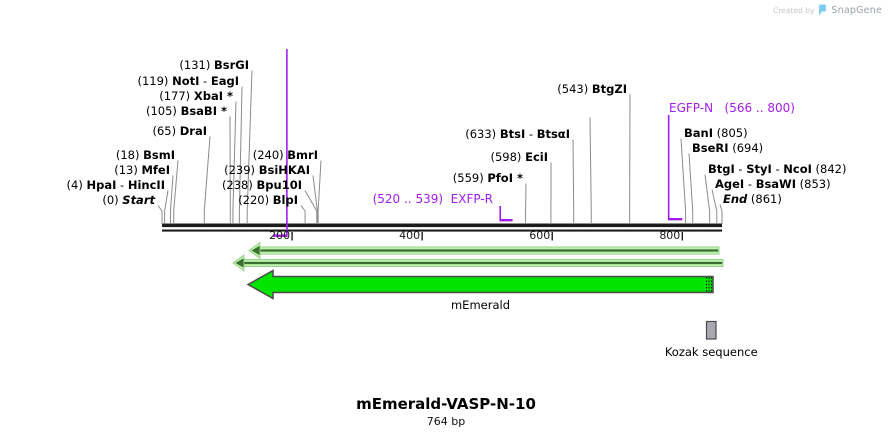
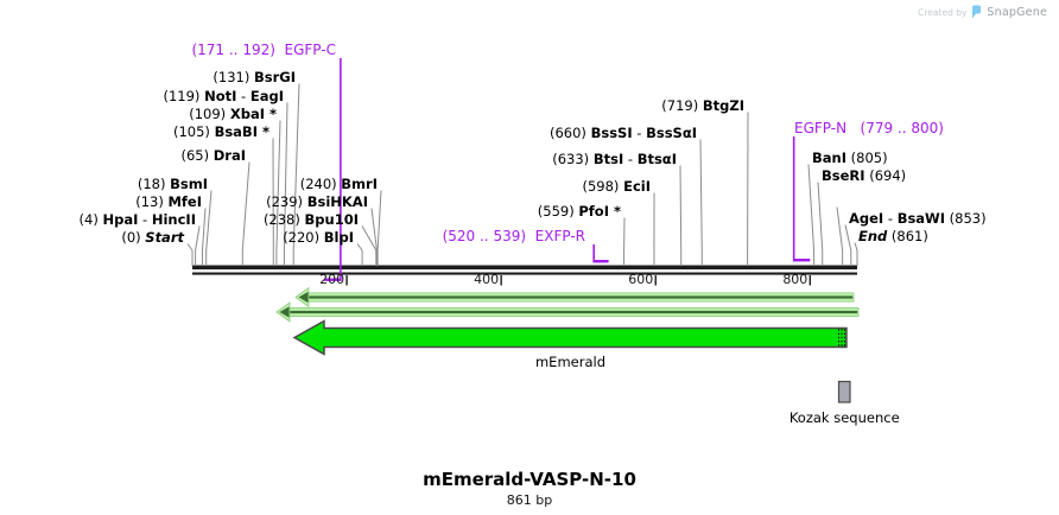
  200
  400
  600
  800
  (0) Start
  (4) HpaI - HincII
  (13) MfeI
  (18) BsmI
  (65) DraI
  (105) BsaBI *
- (177) XbaI *
+ (109) XbaI *
  (119) NotI - EagI
  (131) BsrGI
  (220) BlpI
  (238) Bpu10I
  (239) BsiHKAI
  (240) BmrI
  (559) PfoI *
  (598) EciI
  (633) BtsI - BtsαI
+ (660) BssSI - BssSαI
- (543) BtgZI
+ (719) BtgZI
  BanI (805)
  BseRI (694)
- BtgI - StyI - NcoI (842)
  AgeI - BsaWI (853)
  End (861)
+ (171 .. 192) EGFP-C
  (520 .. 539) EXFP-R
- EGFP-N (566 .. 800)
+ EGFP-N (779 .. 800)
  mEmerald
  Kozak sequence
  Created by
  SnapGene
  mEmerald-VASP-N-10
- 764 bp
+ 861 bp
